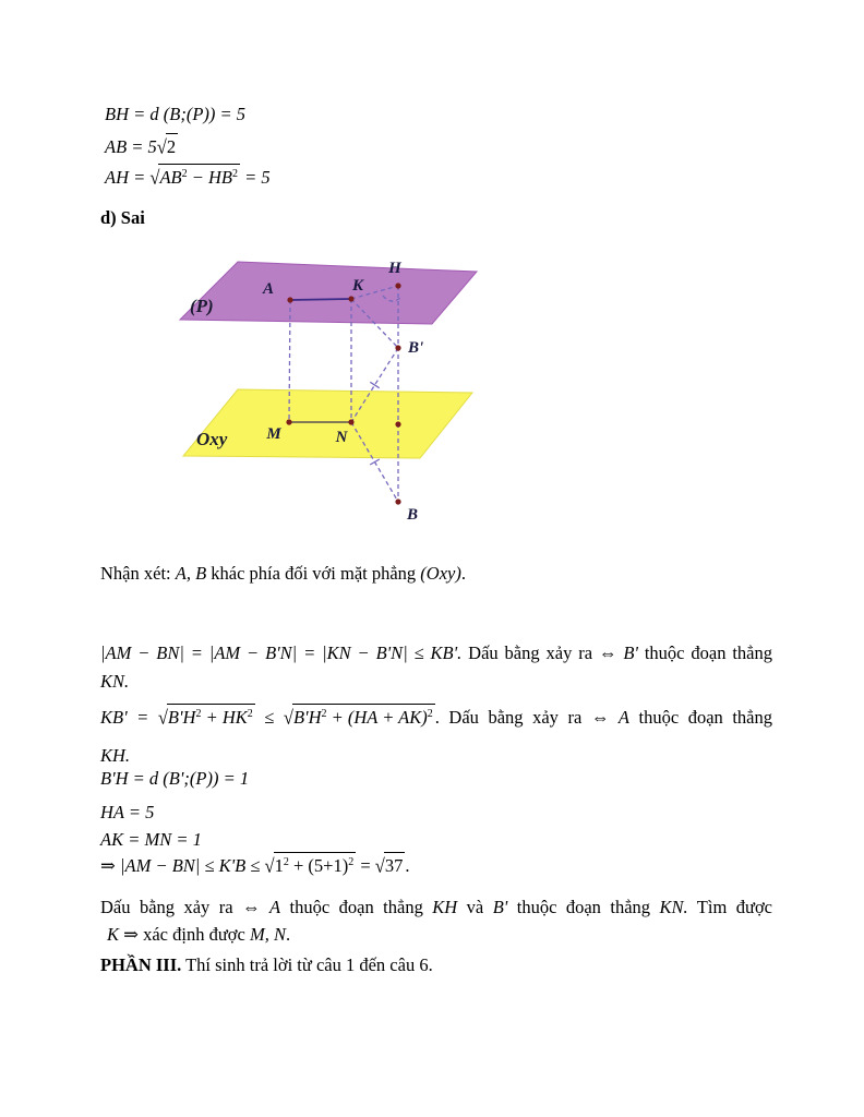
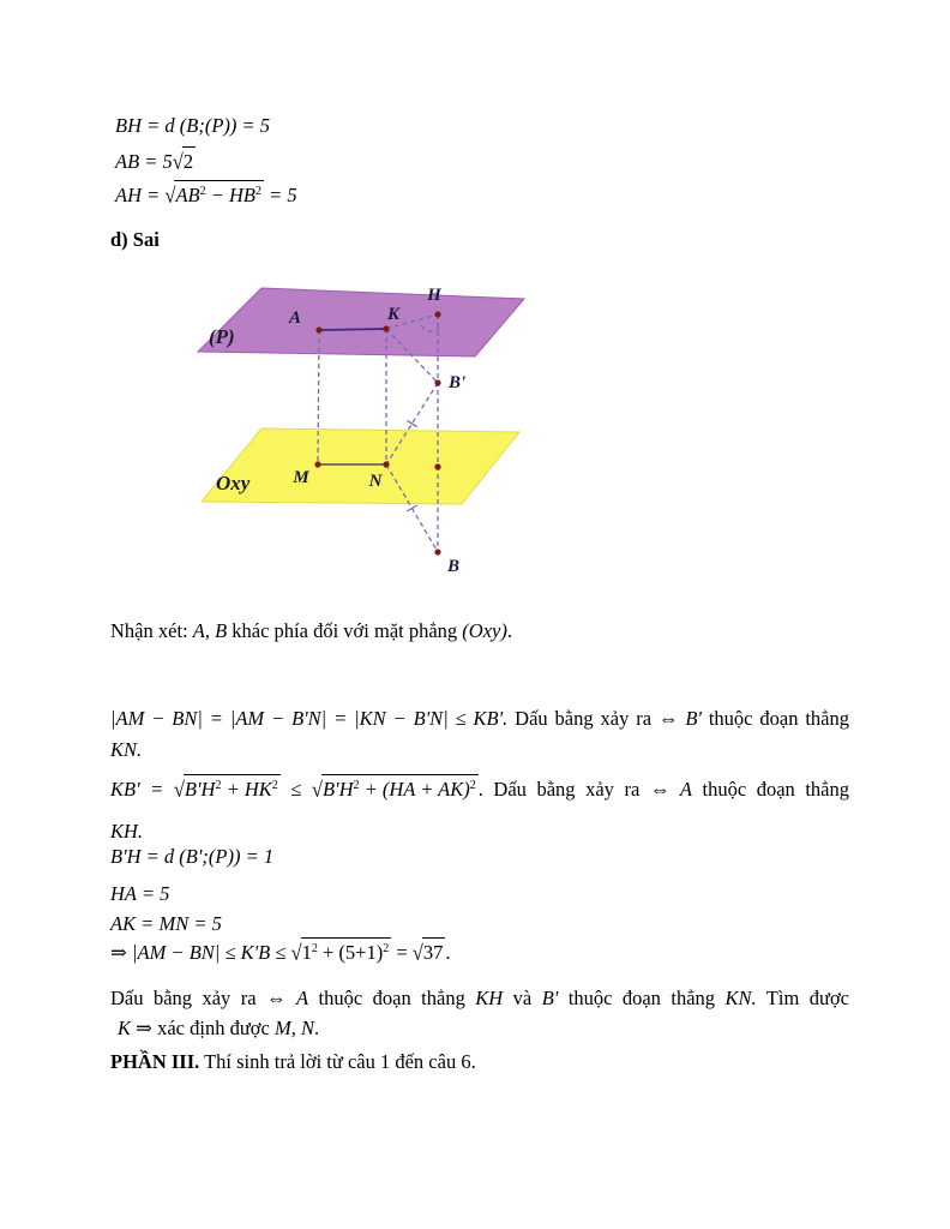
  BH = d (B;(P)) = 5
  AB = 5√2
  AH = √AB2 − HB2 = 5
  d) Sai
  (P)
  Oxy
  A
  K
  H
  B'
  M
  N
  B
  Nhận xét: A, B khác phía đối với mặt phẳng (Oxy).
  |AM − BN| = |AM − B'N| = |KN − B'N| ≤ KB'. Dấu bằng xảy ra ⇔ B' thuộc đoạn thẳng
  KN.
  KB' = √B'H2 + HK2 ≤ √B'H2 + (HA + AK)2 . Dấu bằng xảy ra ⇔ A thuộc đoạn thẳng
  KH.
  B'H = d (B';(P)) = 1
  HA = 5
- AK = MN = 1
+ AK = MN = 5
  ⇒ |AM − BN| ≤ K'B ≤ √12 + (5+1)2 = √37.
  Dấu bằng xảy ra ⇔ A thuộc đoạn thẳng KH và B' thuộc đoạn thẳng KN. Tìm được
  K ⇒ xác định được M, N.
  PHẦN III. Thí sinh trả lời từ câu 1 đến câu 6.
